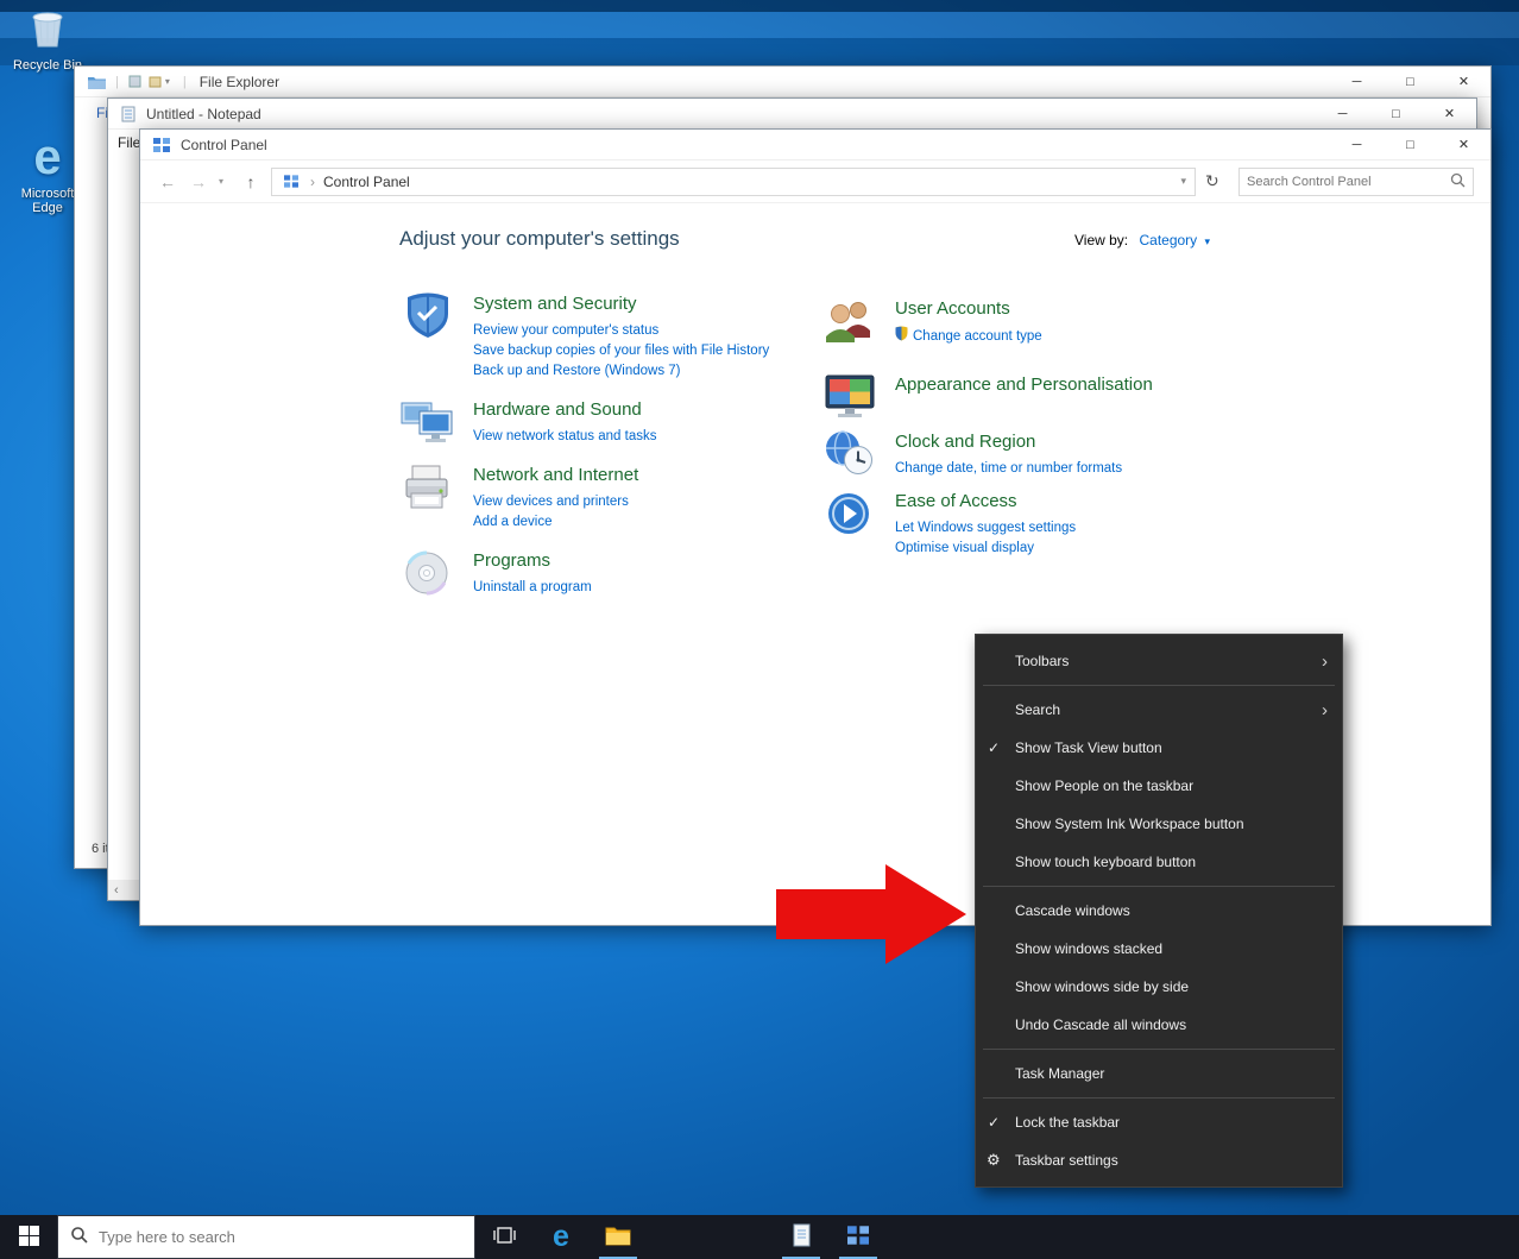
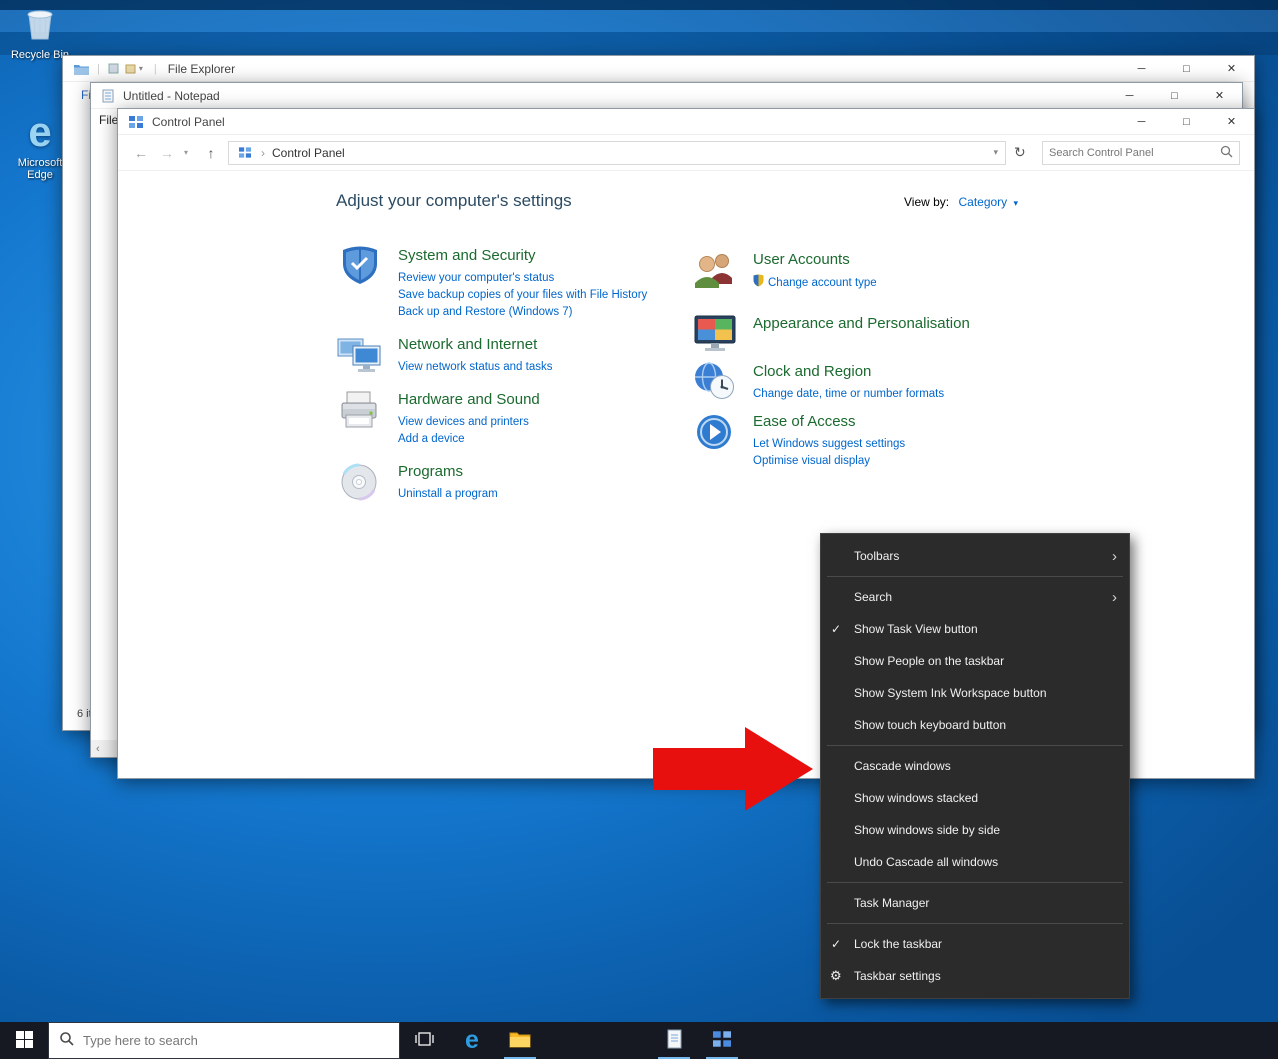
  Recycle B
  e
  Microsoft Edge
  |
  ▾
  |
  File Explorer
  ─
  □
  ✕
  Untitled - Notepad
  ─
  □
  ✕
  File
  ‹
  Control Panel
  ─
  □
  ✕
  ←
  →
  ▾
  ↑
  ›
  Control Panel
  ▾
  ↻
  Search Control Panel
  Adjust your computer's settings
  View by: Category ▾
  System and Security
  Review your computer's status
  Save backup copies of your files with File History
  Back up and Restore (Windows 7)
- Hardware and Sound
+ Network and Internet
  View network status and tasks
- Network and Internet
+ Hardware and Sound
  View devices and printers
  Add a device
  Programs
  Uninstall a program
  User Accounts
  Change account type
  Appearance and Personalisation
  Clock and Region
  Change date, time or number formats
  Ease of Access
  Let Windows suggest settings
  Optimise visual display
  Toolbars
  ›
  Search
  ›
  ✓
  Show Task View button
  Show People on the taskbar
  Show System Ink Workspace button
  Show touch keyboard button
  Cascade windows
  Show windows stacked
  Show windows side by side
  Undo Cascade all windows
  Task Manager
  ✓
  Lock the taskbar
  ⚙
  Taskbar settings
  Type here to search
  e
